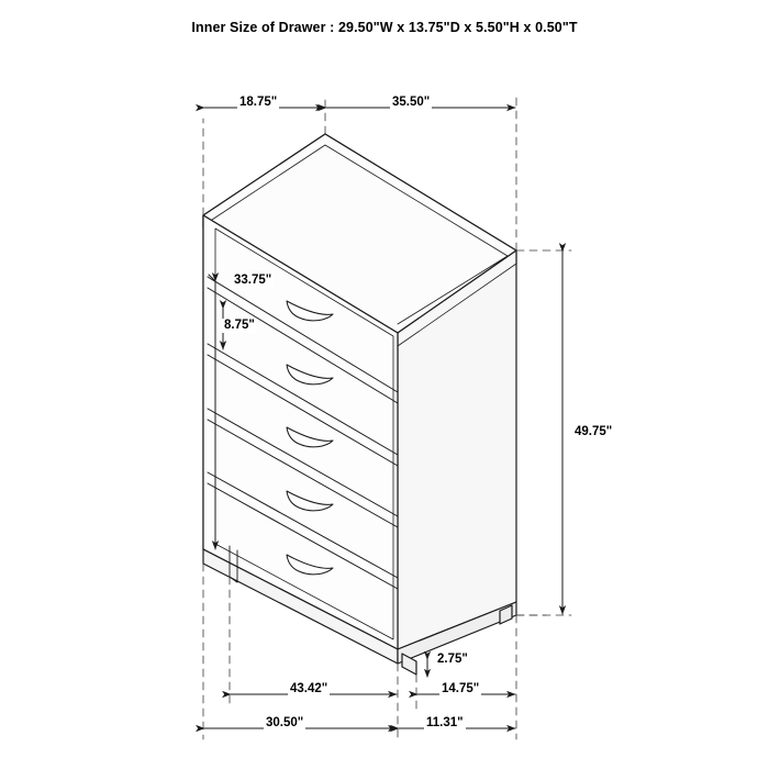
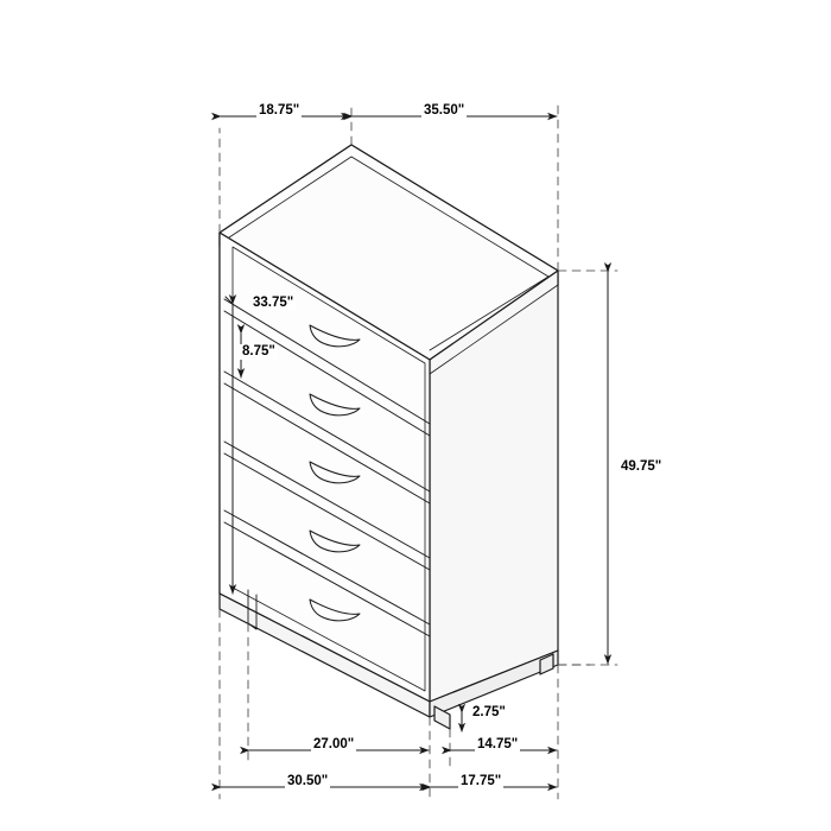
- Inner Size of Drawer : 29.50"W x 13.75"D x 5.50"H x 0.50"T
  18.75"
  35.50"
  33.75"
  8.75"
  49.75"
  2.75"
- 43.42"
+ 27.00"
  14.75"
  30.50"
- 11.31"
+ 17.75"
